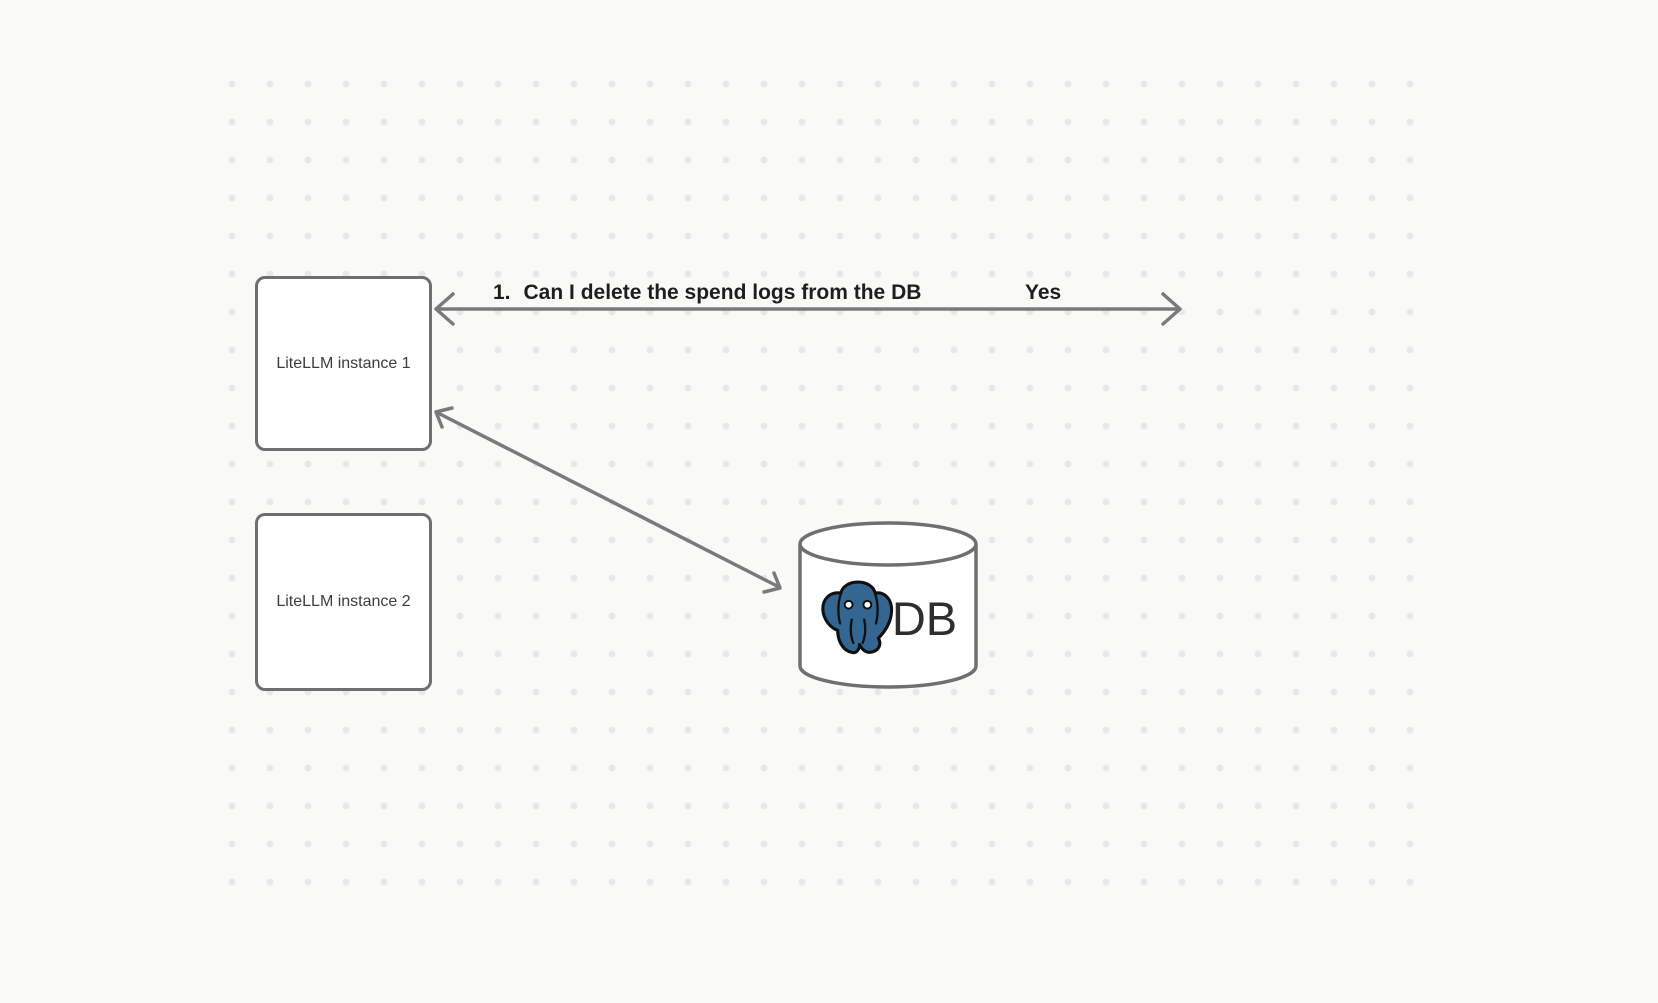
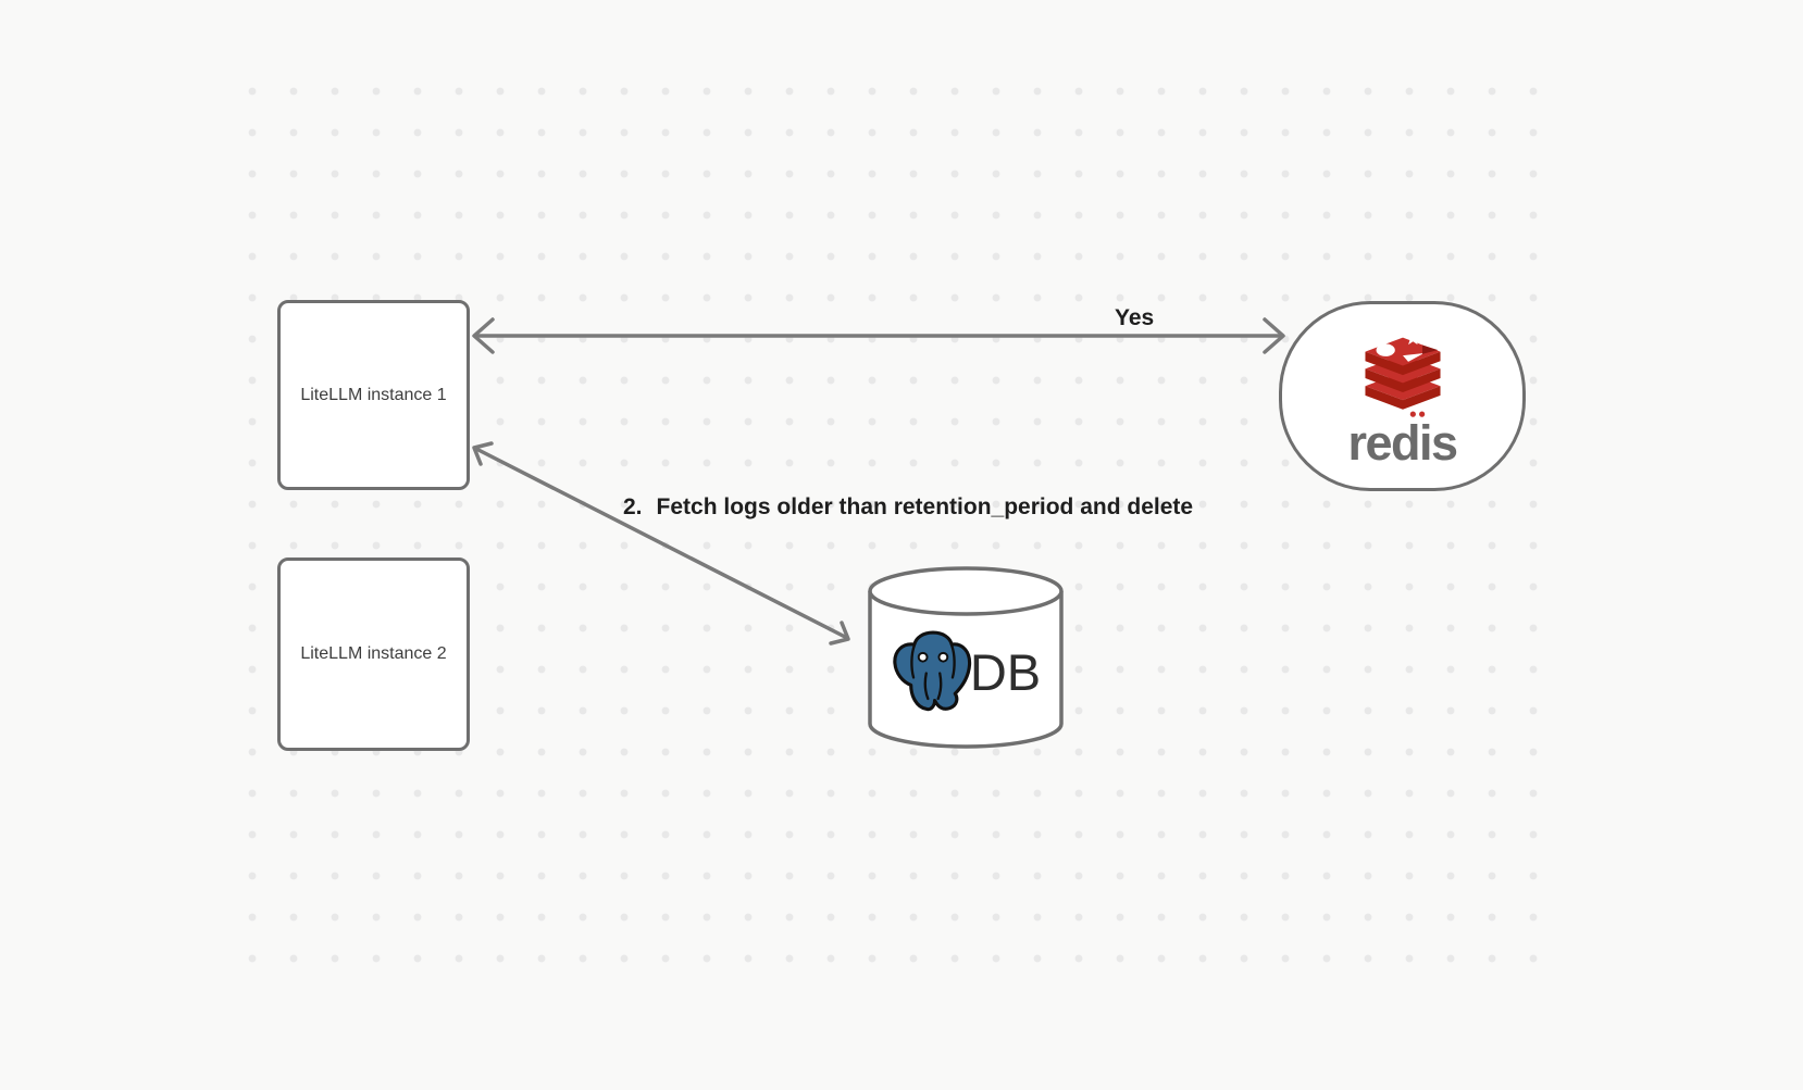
  LiteLLM instance 1
  LiteLLM instance 2
+ redis
  DB
- 1.
- Can I delete the spend logs from the DB
  Yes
+ 2.
+ Fetch logs older than retention_period and delete
